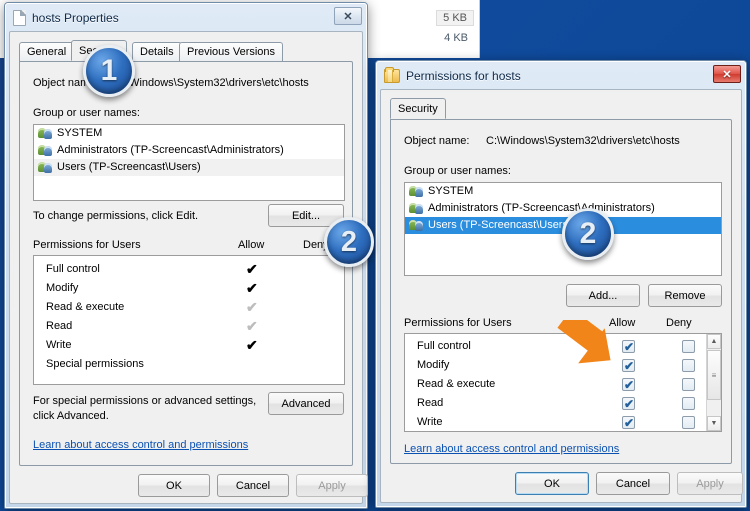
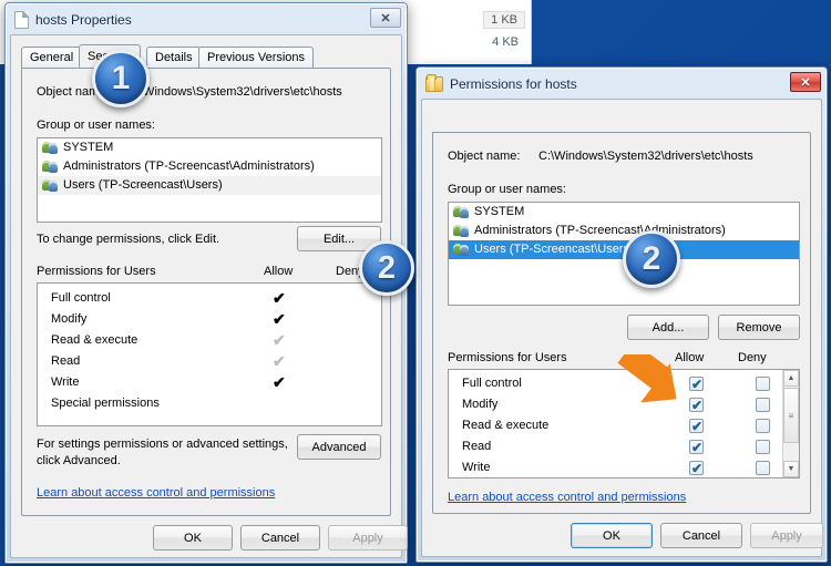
- 5 KB
+ 1 KB
  4 KB
  hosts Properties
  ✕
  General
  Details
  Previous Versions
  Object nam
  Windows\System32\drivers\etc\hosts
  Group or user names:
  SYSTEM
  Administrators (TP-Screencast\Administrators)
  Users (TP-Screencast\Users)
  To change permissions, click Edit.
  Edit...
  Permissions for Users
  Allow
  Den
  Full control
  ✔
  Modify
  ✔
  Read & execute
  ✔
  Read
  ✔
  Write
  ✔
  Special permissions
- For special permissions or advanced settings,
+ For settings permissions or advanced settings,
  click Advanced.
  Advanced
  Learn about access control and permissions
  OK
  Cancel
  Apply
  Permissions for hosts
  ✕
- Security
  Object name:
  C:\Windows\System32\drivers\etc\hosts
  Group or user names:
  SYSTEM
  Administrators (TP-Screencast\ministrators)
  Users (TP-Screencast\User
  Add...
  Remove
  Permissions for Users
  Allow
  Deny
  Full control
  Modify
  Read & execute
  Read
  Write
  ≡
  Learn about access control and permissions
  OK
  Cancel
  Apply
  1
  2
  2
